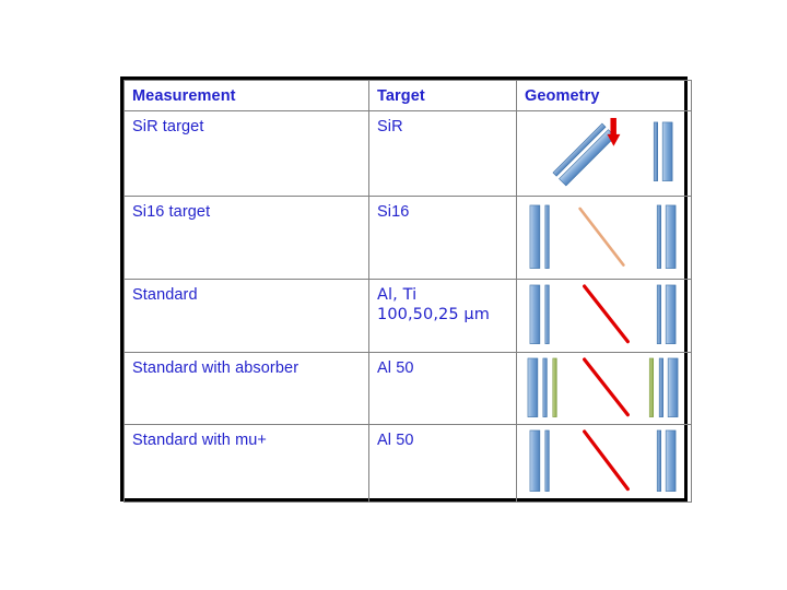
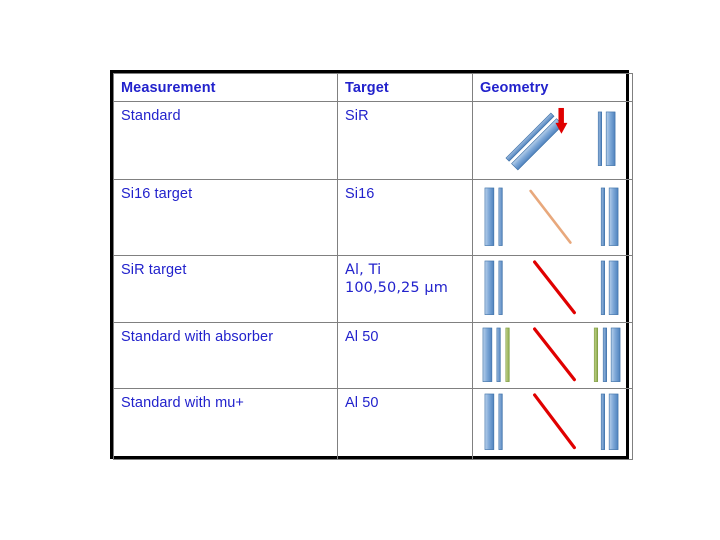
  Measurement	Target	Geometry
- SiR target	SiR
+ Standard	SiR
  Si16 target	Si16
- Standard	Al, Ti 100,50,25 μm
+ SiR target	Al, Ti 100,50,25 μm
  Standard with absorber	Al 50
  Standard with mu+	Al 50
